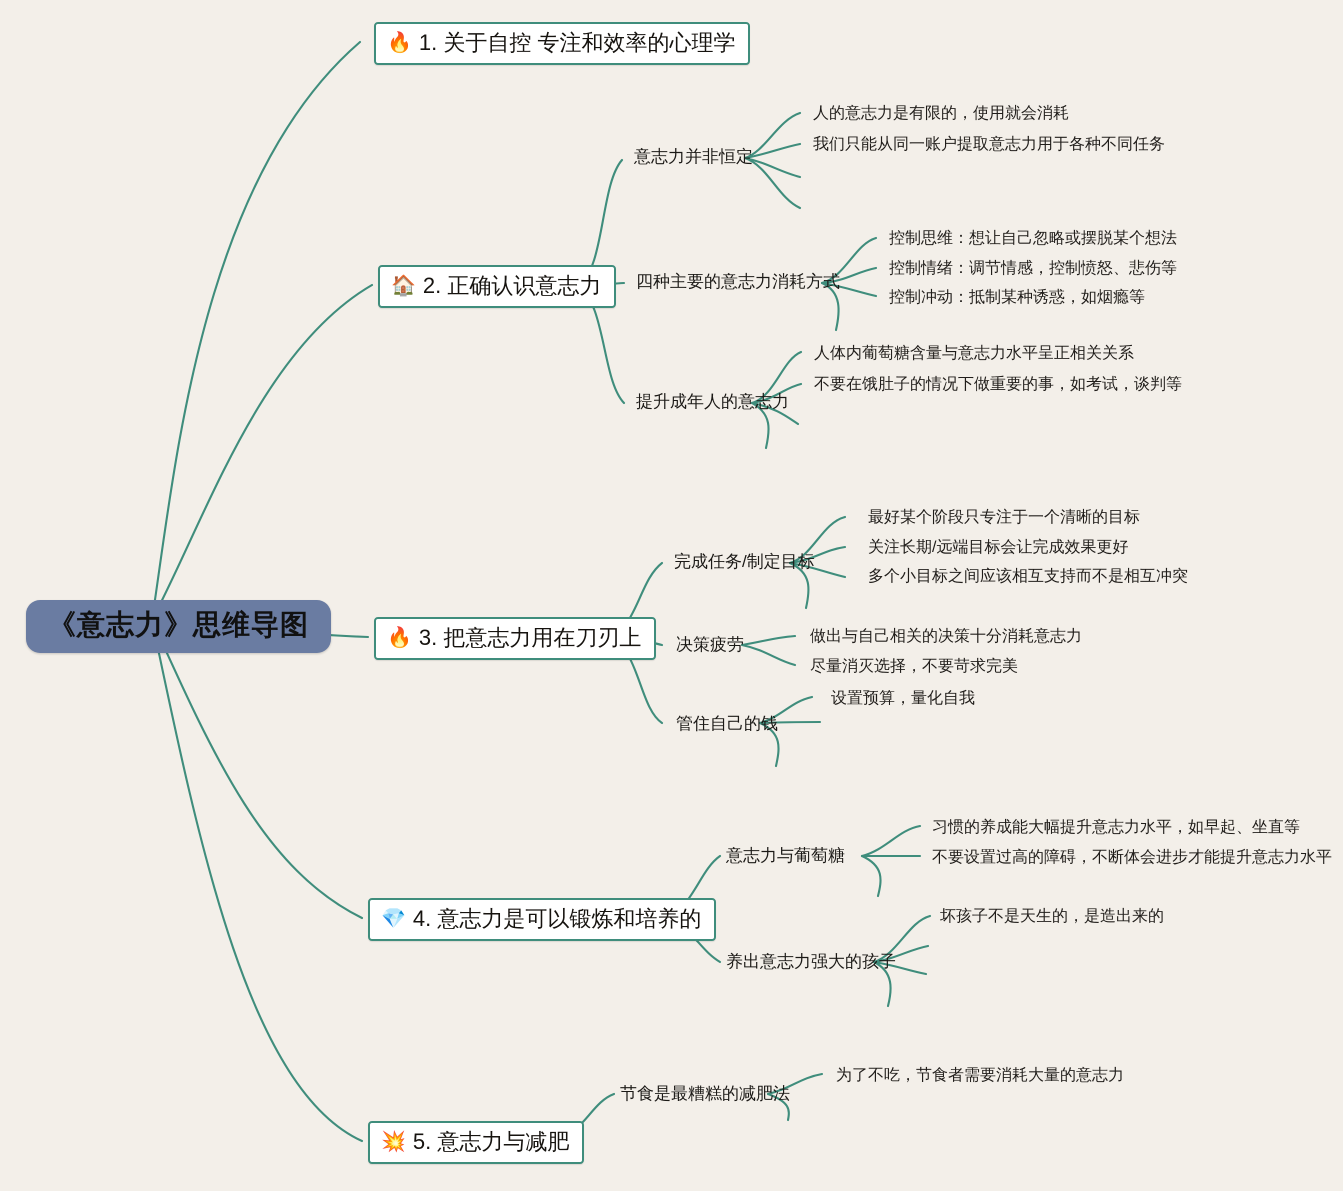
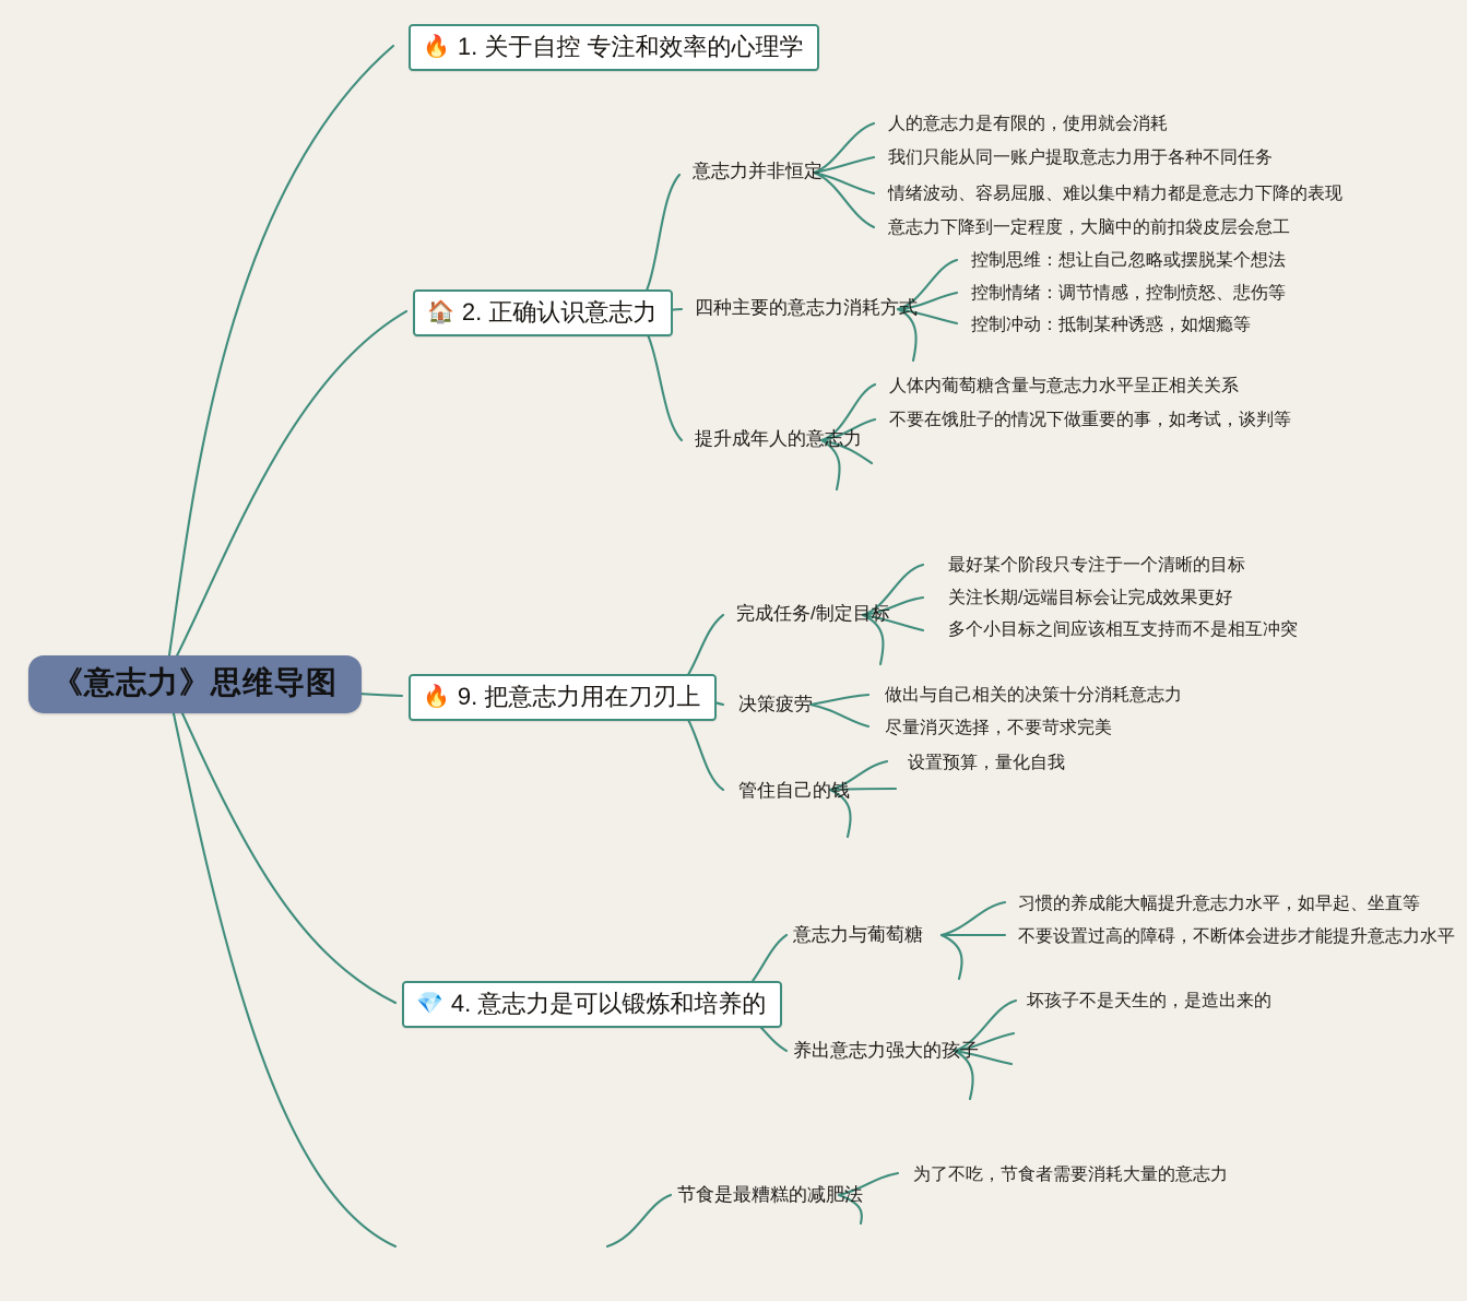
  《意志力》思维导图
  🔥
  1. 关于自控 专注和效率的心理学
  🏠
  2. 正确认识意志力
  🔥
- 3. 把意志力用在刀刃上
+ 9. 把意志力用在刀刃上
  💎
  4. 意志力是可以锻炼和培养的
- 💥
- 5. 意志力与减肥
  意志力并非恒定
  人的意志力是有限的，使用就会消耗
  我们只能从同一账户提取意志力用于各种不同任务
+ 情绪波动、容易屈服、难以集中精力都是意志力下降的表现
+ 意志力下降到一定程度，大脑中的前扣袋皮层会怠工
  四种主要的意志力消耗方式
  控制思维：想让自己忽略或摆脱某个想法
  控制情绪：调节情感，控制愤怒、悲伤等
  控制冲动：抵制某种诱惑，如烟瘾等
  提升成年人的意志力
  人体内葡萄糖含量与意志力水平呈正相关关系
  不要在饿肚子的情况下做重要的事，如考试，谈判等
  完成任务/制定目标
  最好某个阶段只专注于一个清晰的目标
  关注长期/远端目标会让完成效果更好
  多个小目标之间应该相互支持而不是相互冲突
  决策疲劳
  做出与自己相关的决策十分消耗意志力
  尽量消灭选择，不要苛求完美
  管住自己的钱
  设置预算，量化自我
  意志力与葡萄糖
  习惯的养成能大幅提升意志力水平，如早起、坐直等
  不要设置过高的障碍，不断体会进步才能提升意志力水平
  养出意志力强大的孩子
  坏孩子不是天生的，是造出来的
  节食是最糟糕的减肥法
  为了不吃，节食者需要消耗大量的意志力
